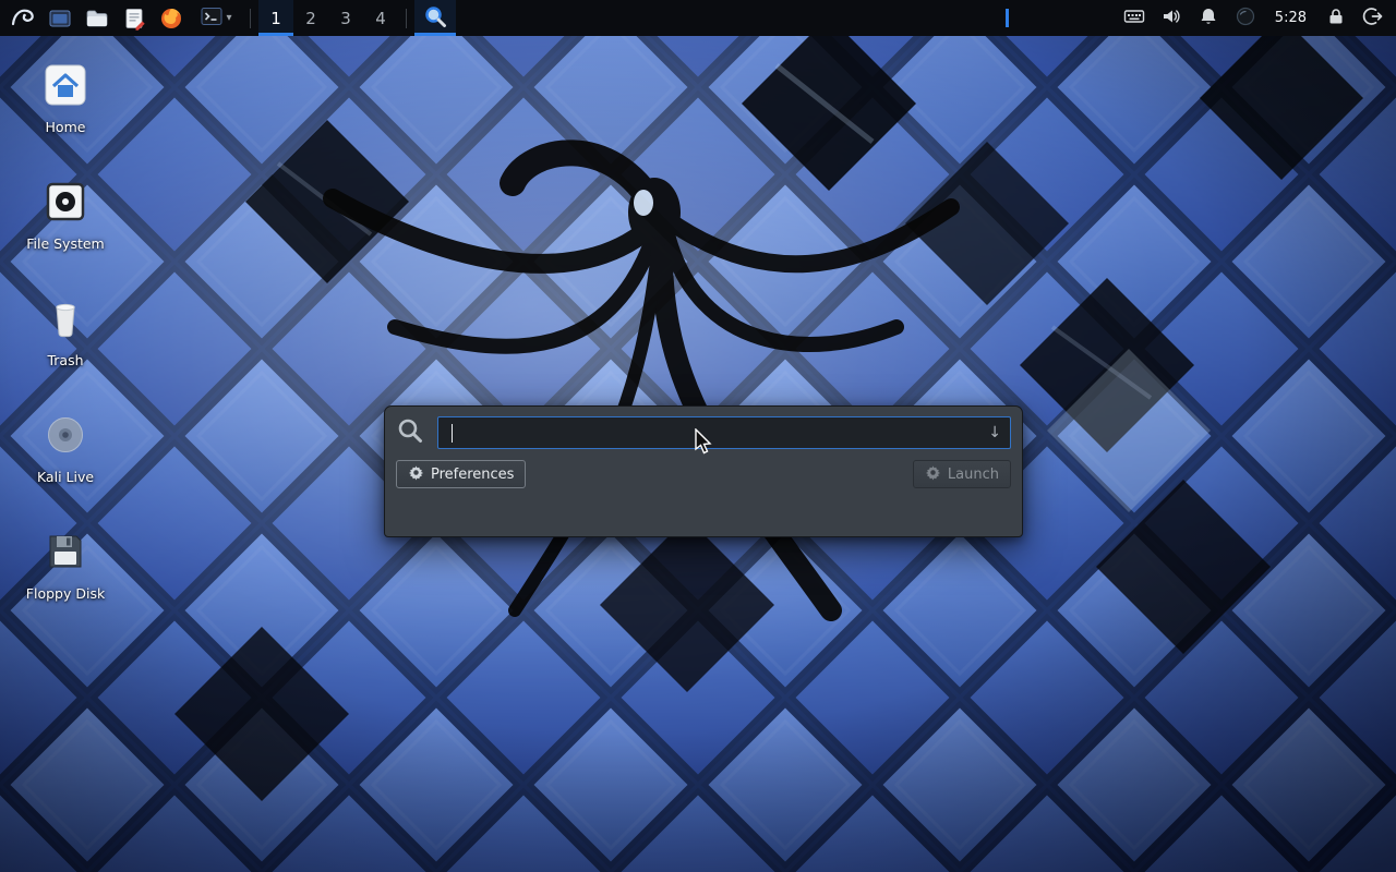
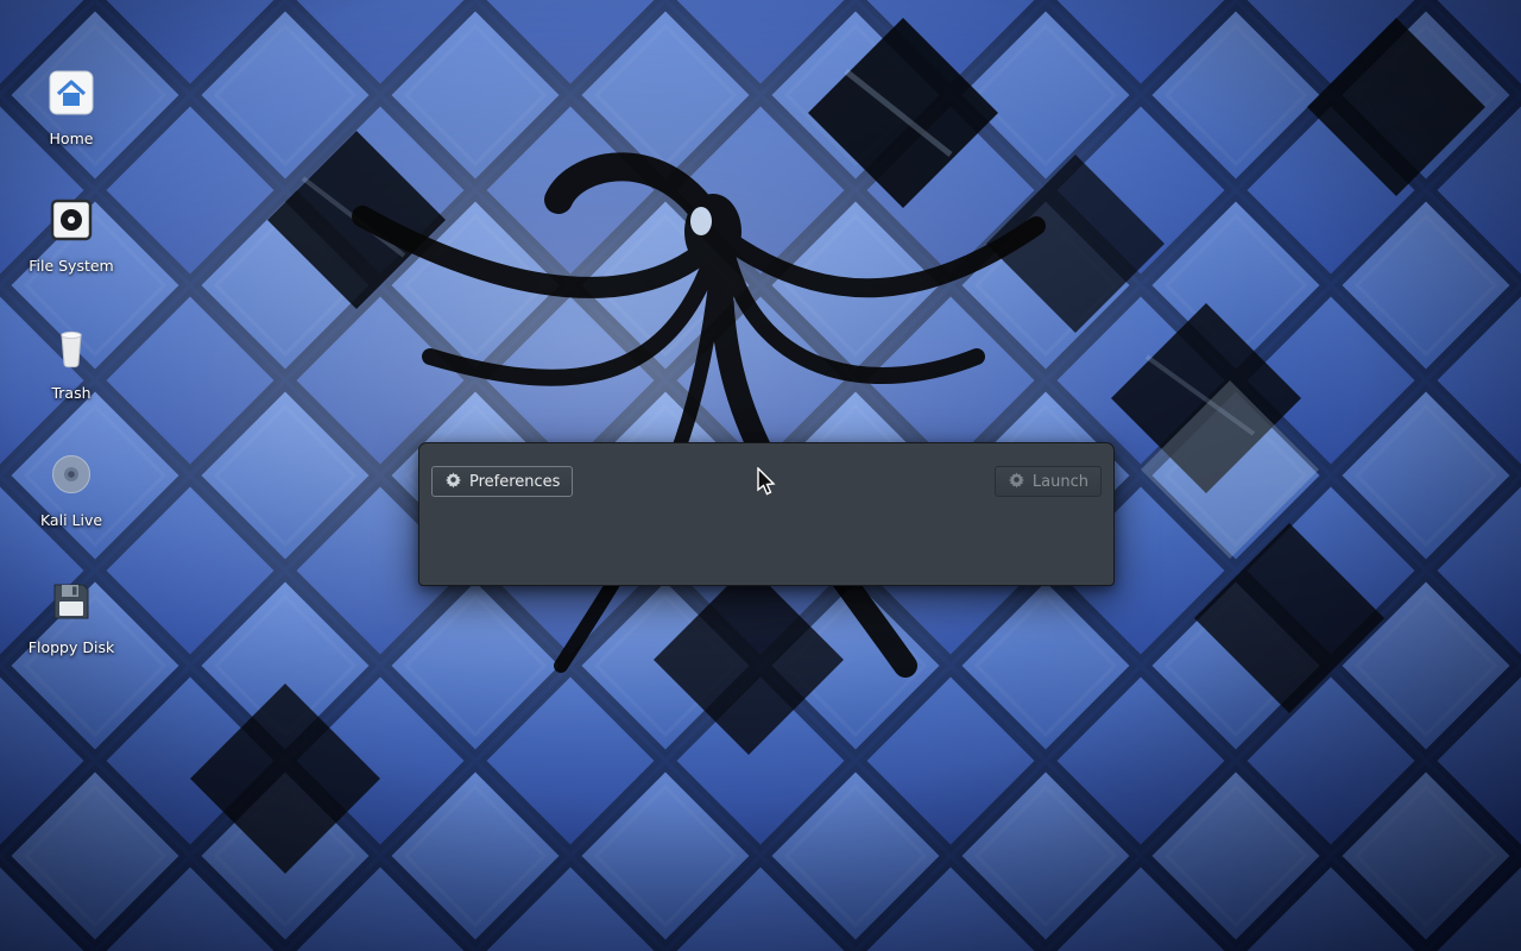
  Home
  File System
  Trash
  Kali Live
  Floppy Disk
- ▾
- 1
- 2
- 3
- 4
- 5:28
- ↓
  Preferences
  Launch
